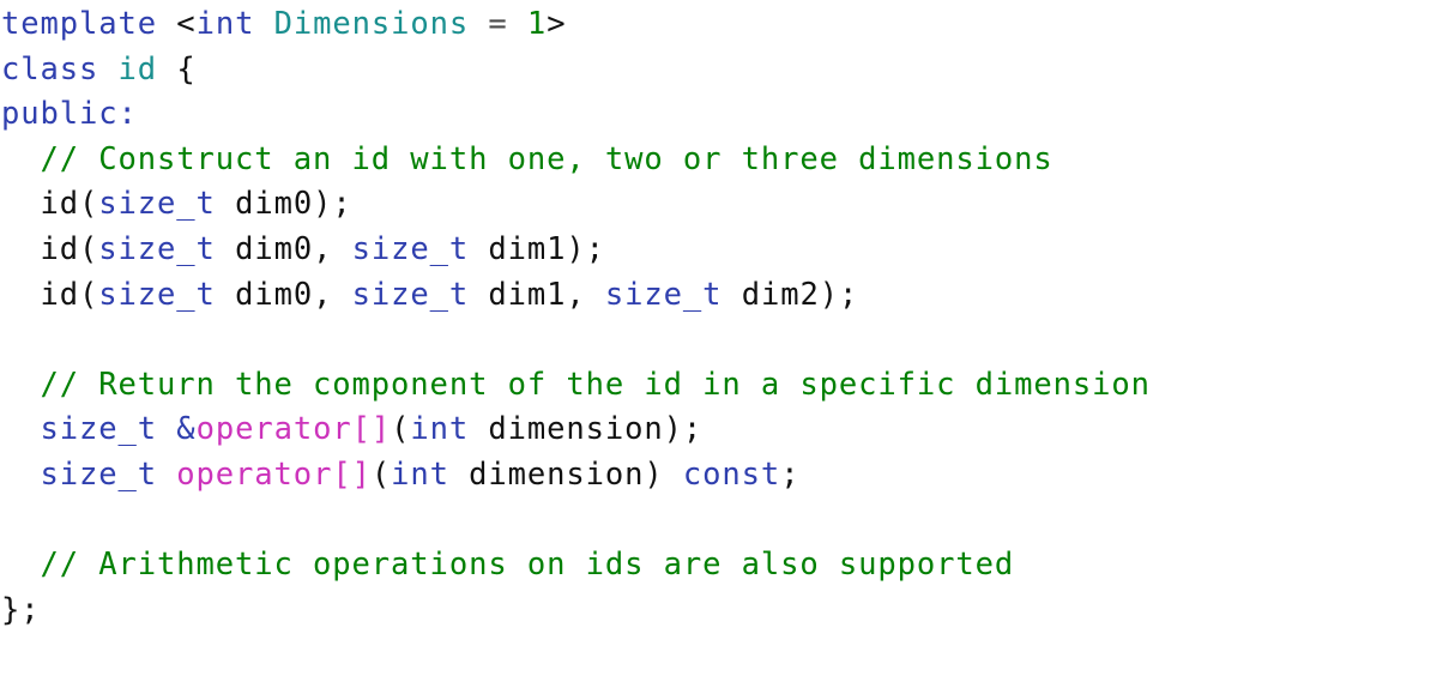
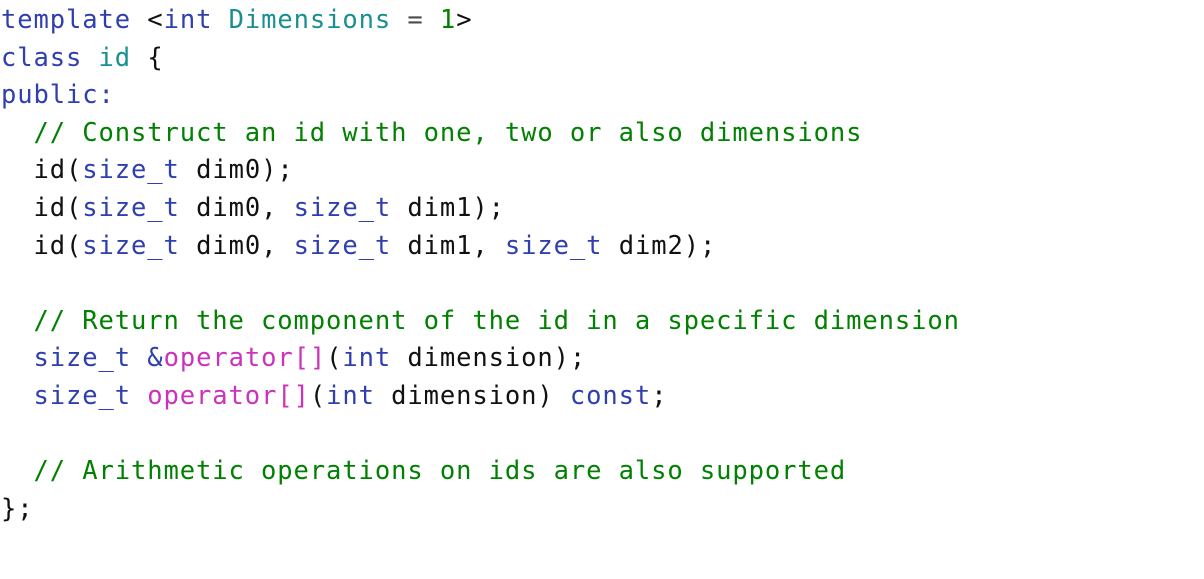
  template <int Dimensions = 1>
  class id {
  public:
- // Construct an id with one, two or three dimensions
+ // Construct an id with one, two or also dimensions
  id(size_t dim0);
  id(size_t dim0, size_t dim1);
  id(size_t dim0, size_t dim1, size_t dim2);
  // Return the component of the id in a specific dimension
  size_t &operator[](int dimension);
  size_t operator[](int dimension) const;
  // Arithmetic operations on ids are also supported
  };
